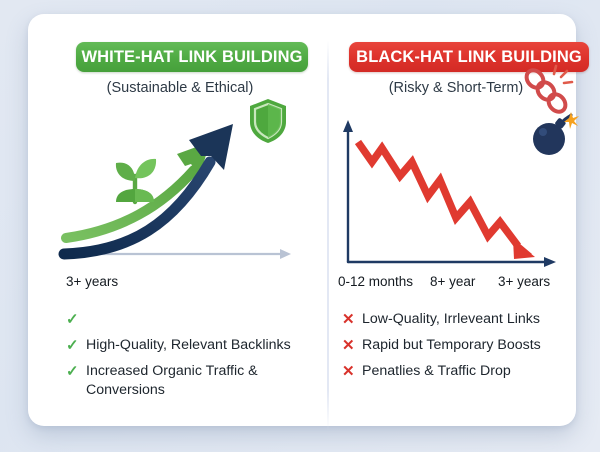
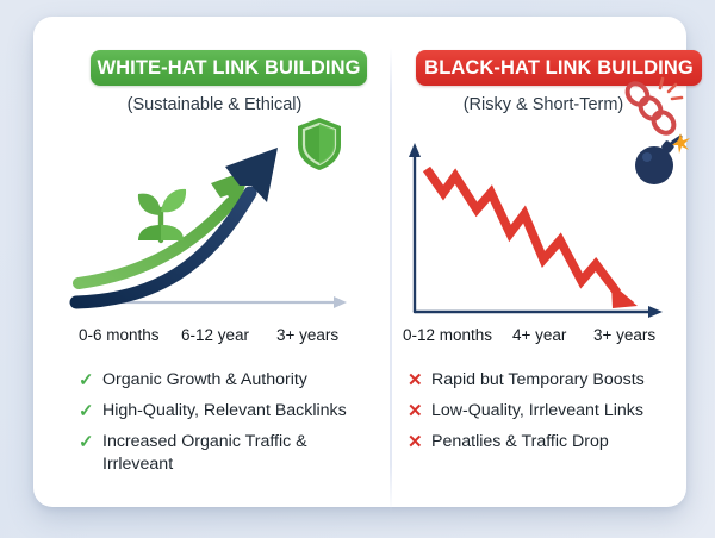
  WHITE-HAT LINK BUILDING
  (Sustainable & Ethical)
+ 0-6 months
+ 6-12 year
  3+ years
  ✓
+ Organic Growth & Authority
  ✓
  High-Quality, Relevant Backlinks
  ✓
- Increased Organic Traffic & Conversions
+ Increased Organic Traffic & Irrleveant
  BLACK-HAT LINK BUILDING
  (Risky & Short-Term)
  0-12 months
- 8+ year
+ 4+ year
  3+ years
  ✕
- Low-Quality, Irrleveant Links
+ Rapid but Temporary Boosts
  ✕
- Rapid but Temporary Boosts
+ Low-Quality, Irrleveant Links
  ✕
  Penatlies & Traffic Drop
